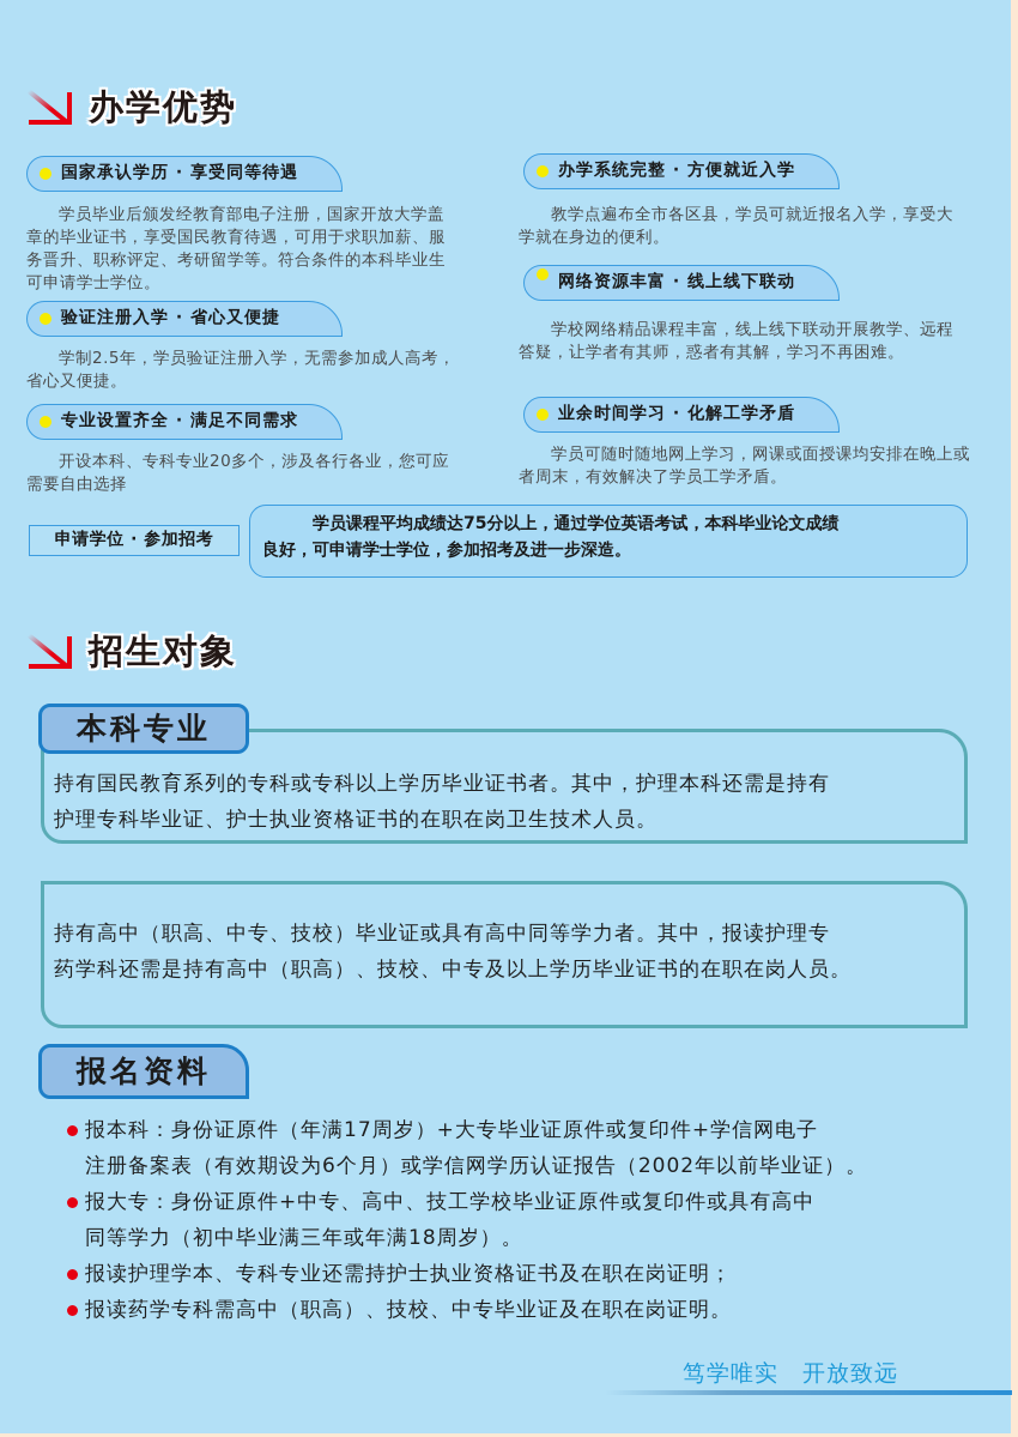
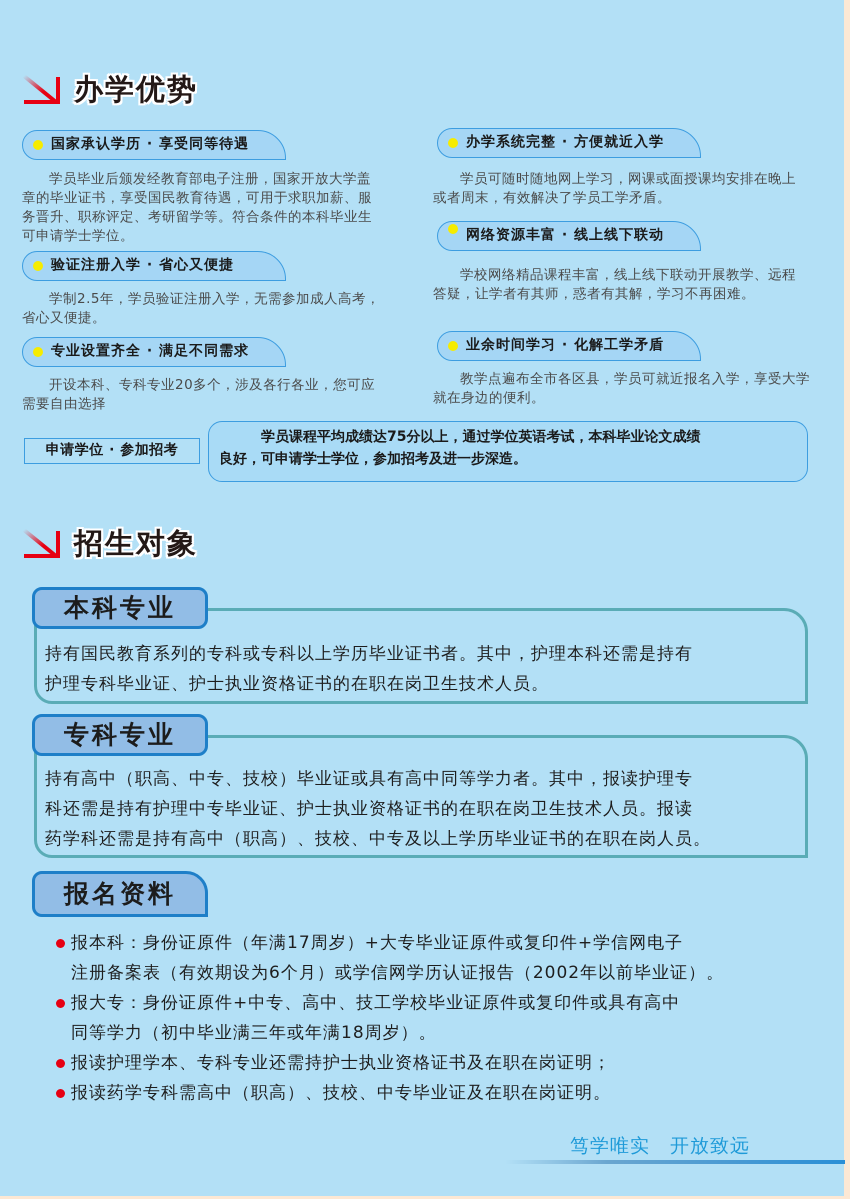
  办学优势
  国家承认学历 · 享受同等待遇
  学员毕业后颁发经教育部电子注册，国家开放大学盖章的毕业证书，享受国民教育待遇，可用于求职加薪、服务晋升、职称评定、考研留学等。符合条件的本科毕业生可申请学士学位。
  验证注册入学 · 省心又便捷
  学制2.5年，学员验证注册入学，无需参加成人高考，省心又便捷。
  专业设置齐全 · 满足不同需求
  开设本科、专科专业20多个，涉及各行各业，您可应需要自由选择
  办学系统完整 · 方便就近入学
- 教学点遍布全市各区县，学员可就近报名入学，享受大学就在身边的便利。
+ 学员可随时随地网上学习，网课或面授课均安排在晚上或者周末，有效解决了学员工学矛盾。
  网络资源丰富 · 线上线下联动
  学校网络精品课程丰富，线上线下联动开展教学、远程答疑，让学者有其师，惑者有其解，学习不再困难。
  业余时间学习 · 化解工学矛盾
- 学员可随时随地网上学习，网课或面授课均安排在晚上或者周末，有效解决了学员工学矛盾。
+ 教学点遍布全市各区县，学员可就近报名入学，享受大学就在身边的便利。
  申请学位 · 参加招考
  学员课程平均成绩达75分以上，通过学位英语考试，本科毕业论文成绩
  良好，可申请学士学位，参加招考及进一步深造。
  招生对象
  持有国民教育系列的专科或专科以上学历毕业证书者。其中，护理本科还需是持有
  护理专科毕业证、护士执业资格证书的在职在岗卫生技术人员。
  本科专业
  持有高中（职高、中专、技校）毕业证或具有高中同等学力者。其中，报读护理专
+ 科还需是持有护理中专毕业证、护士执业资格证书的在职在岗卫生技术人员。报读
  药学科还需是持有高中（职高）、技校、中专及以上学历毕业证书的在职在岗人员。
+ 专科专业
  报名资料
  报本科：身份证原件（年满17周岁）+大专毕业证原件或复印件+学信网电子
  注册备案表（有效期设为6个月）或学信网学历认证报告（2002年以前毕业证）。
  报大专：身份证原件+中专、高中、技工学校毕业证原件或复印件或具有高中
  同等学力（初中毕业满三年或年满18周岁）。
  报读护理学本、专科专业还需持护士执业资格证书及在职在岗证明；
  报读药学专科需高中（职高）、技校、中专毕业证及在职在岗证明。
  笃学唯实 开放致远
